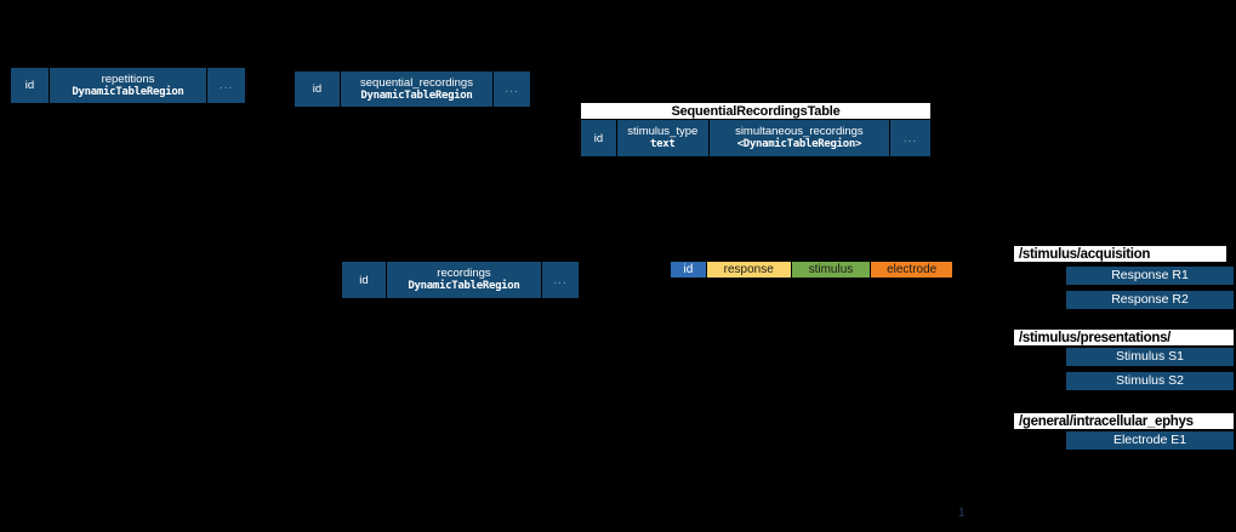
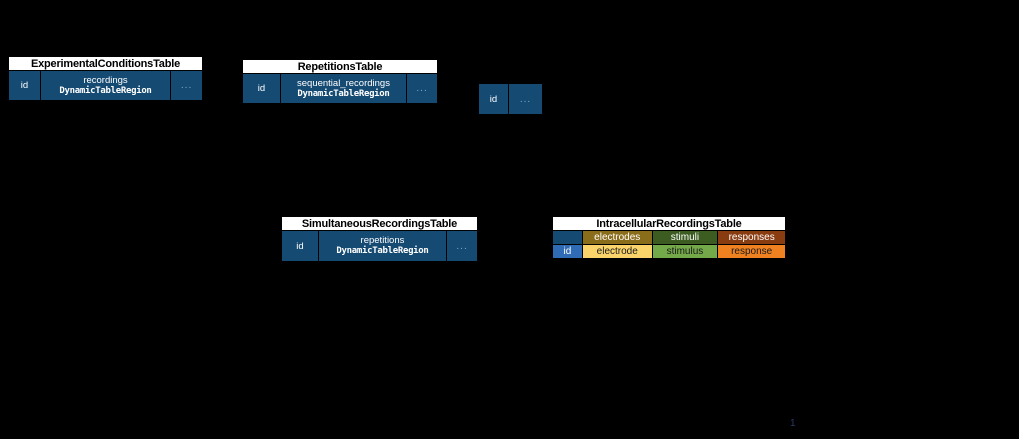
+ ExperimentalConditionsTable
  id
- repetitions
+ recordings
  DynamicTableRegion
  ...
+ RepetitionsTable
  id
  sequential_recordings
  DynamicTableRegion
  ...
- SequentialRecordingsTable
  id
- stimulus_type
- text
- simultaneous_recordings
- <DynamicTableRegion>
  ...
+ SimultaneousRecordingsTable
  id
- recordings
+ repetitions
  DynamicTableRegion
  ...
+ IntracellularRecordingsTable
+ electrodes
+ stimuli
+ responses
  id
- response
+ electrode
  stimulus
- electrode
+ response
- /stimulus/acquisition
- Response R1
- Response R2
- /stimulus/presentations/
- Stimulus S1
- Stimulus S2
- /general/intracellular_ephys
- Electrode E1
  1
